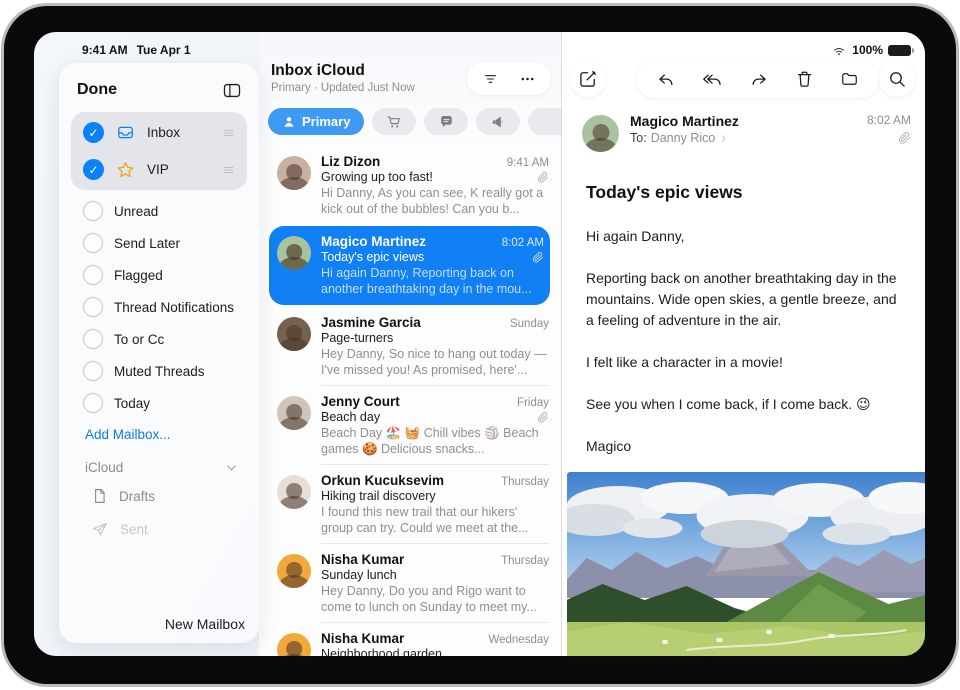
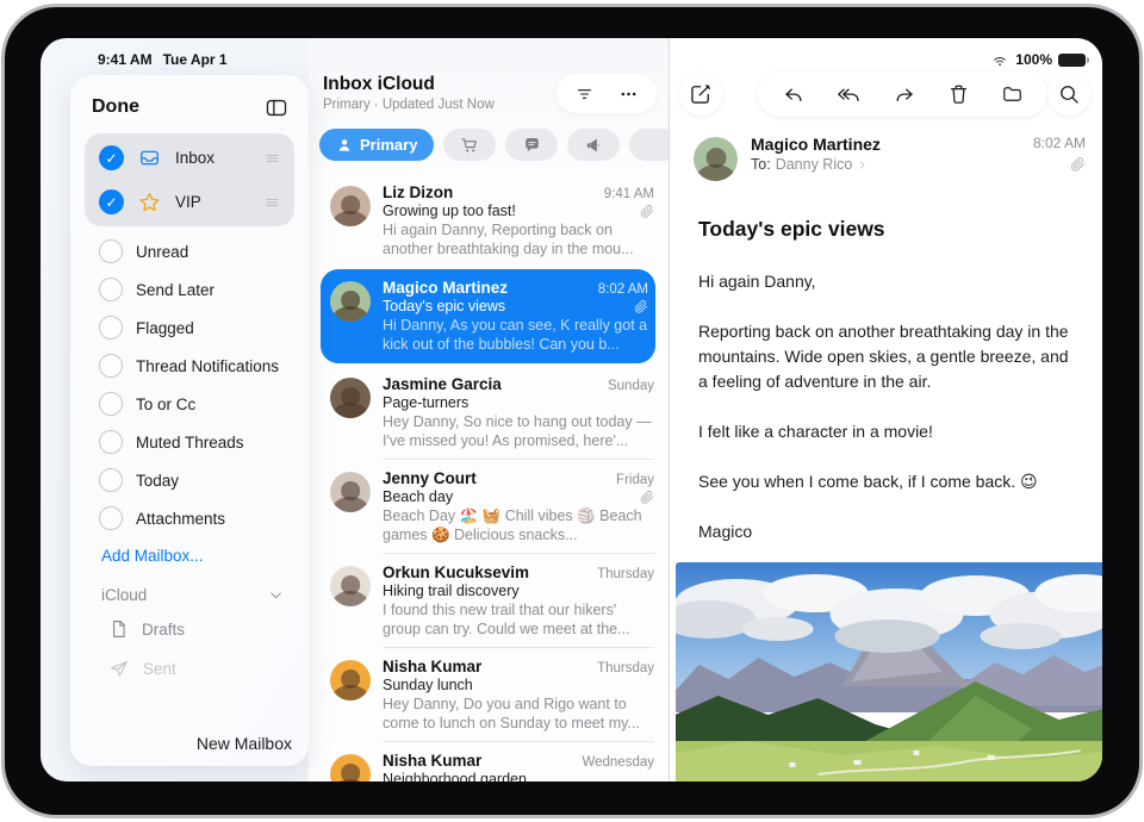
  9:41 AM
  Tue Apr 1
  100%
  Done
  ✓
  Inbox
  ✓
  VIP
  Unread
  Send Later
  Flagged
  Thread Notifications
  To or Cc
  Muted Threads
  Today
+ Attachments
  Add Mailbox...
  iCloud
  Drafts
  Sent
  New Mailbox
  Inbox iCloud
  Primary · Updated Just Now
  Primary
  Liz Dizon
  9:41 AM
  Growing up too fast!
- Hi Danny, As you can see, K really got a kick out of the bubbles! Can you b...
+ Hi again Danny, Reporting back on another breathtaking day in the mou...
  Magico Martinez
  8:02 AM
  Today's epic views
- Hi again Danny, Reporting back on another breathtaking day in the mou...
+ Hi Danny, As you can see, K really got a kick out of the bubbles! Can you b...
  Jasmine Garcia
  Sunday
  Page-turners
  Hey Danny, So nice to hang out today —I've missed you! As promised, here'...
  Jenny Court
  Friday
  Beach day
  Beach Day 🏖️ 🧺 Chill vibes 🏐 Beach games 🍪 Delicious snacks...
  Orkun Kucuksevim
  Thursday
  Hiking trail discovery
  I found this new trail that our hikers' group can try. Could we meet at the...
  Nisha Kumar
  Thursday
  Sunday lunch
  Hey Danny, Do you and Rigo want to come to lunch on Sunday to meet my...
  Nisha Kumar
  Wednesday
  Neighborhood garden
  Magico Martinez
  To:
  Danny Rico
  8:02 AM
  Today's epic views
  Hi again Danny,
  Reporting back on another breathtaking day in the mountains. Wide open skies, a gentle breeze, and a feeling of adventure in the air.
  I felt like a character in a movie!
  See you when I come back, if I come back. 😉
  Magico
